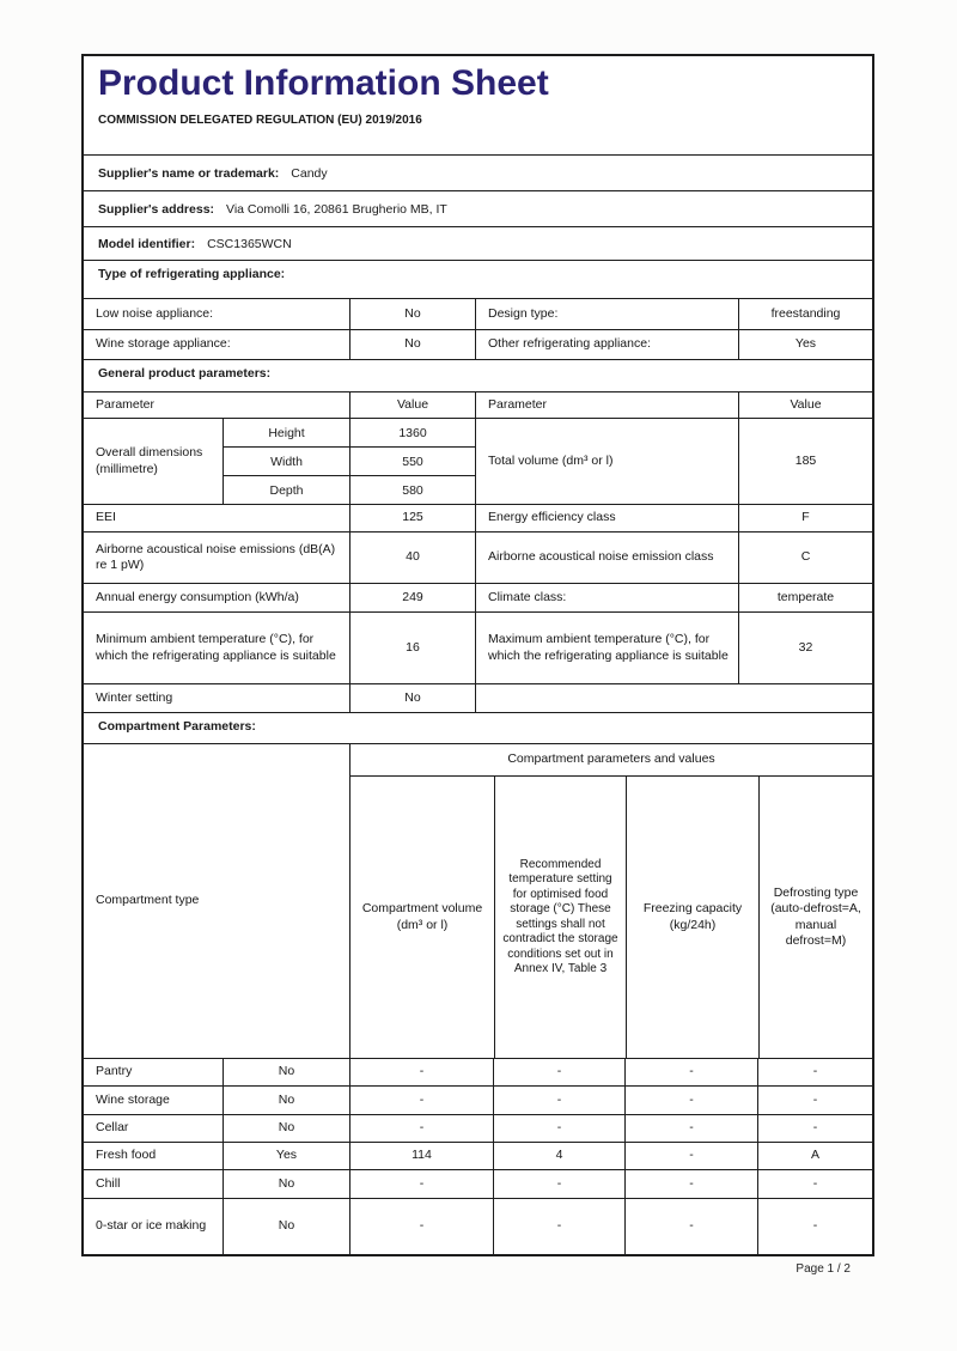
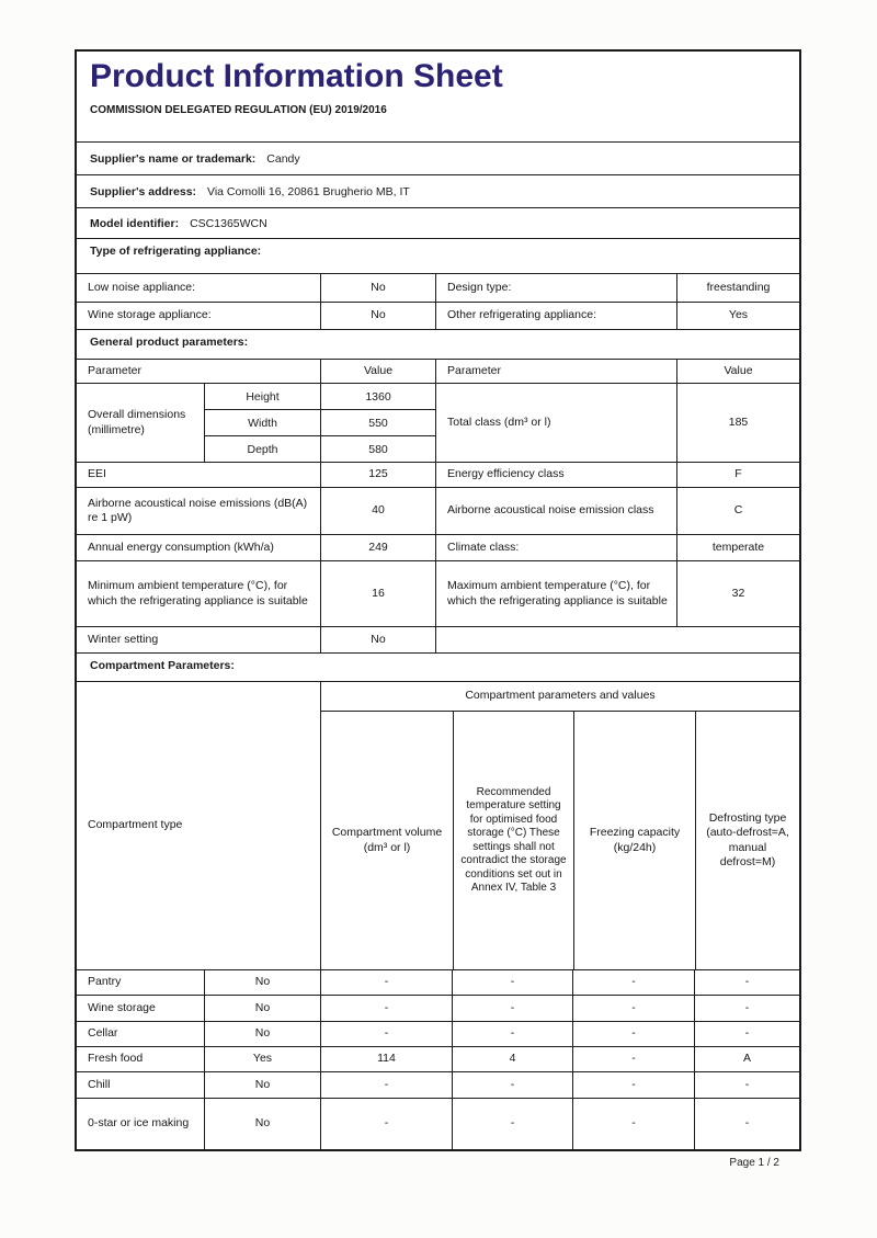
  Product Information Sheet
  COMMISSION DELEGATED REGULATION (EU) 2019/2016
  Supplier's name or trademark:
  Candy
  Supplier's address:
  Via Comolli 16, 20861 Brugherio MB, IT
  Model identifier:
  CSC1365WCN
  Type of refrigerating appliance:
  Low noise appliance:
  No
  Design type:
  freestanding
  Wine storage appliance:
  No
  Other refrigerating appliance:
  Yes
  General product parameters:
  Parameter
  Value
  Parameter
  Value
  Overall dimensions (millimetre)
  Height
  Width
  Depth
  1360
  550
  580
- Total volume (dm³ or l)
+ Total class (dm³ or l)
  185
  EEI
  125
  Energy efficiency class
  F
  Airborne acoustical noise emissions (dB(A) re 1 pW)
  40
  Airborne acoustical noise emission class
  C
  Annual energy consumption (kWh/a)
  249
  Climate class:
  temperate
  Minimum ambient temperature (°C), for which the refrigerating appliance is suitable
  16
  Maximum ambient temperature (°C), for which the refrigerating appliance is suitable
  32
  Winter setting
  No
  Compartment Parameters:
  Compartment type
  Compartment parameters and values
  Compartment volume (dm³ or l)
  Recommended temperature setting for optimised food storage (°C) These settings shall not contradict the storage conditions set out in Annex IV, Table 3
  Freezing capacity (kg/24h)
  Defrosting type (auto-defrost=A, manual defrost=M)
  Pantry
  No
  -
  -
  -
  -
  Wine storage
  No
  -
  -
  -
  -
  Cellar
  No
  -
  -
  -
  -
  Fresh food
  Yes
  114
  4
  -
  A
  Chill
  No
  -
  -
  -
  -
  0-star or ice making
  No
  -
  -
  -
  -
  Page 1 / 2
